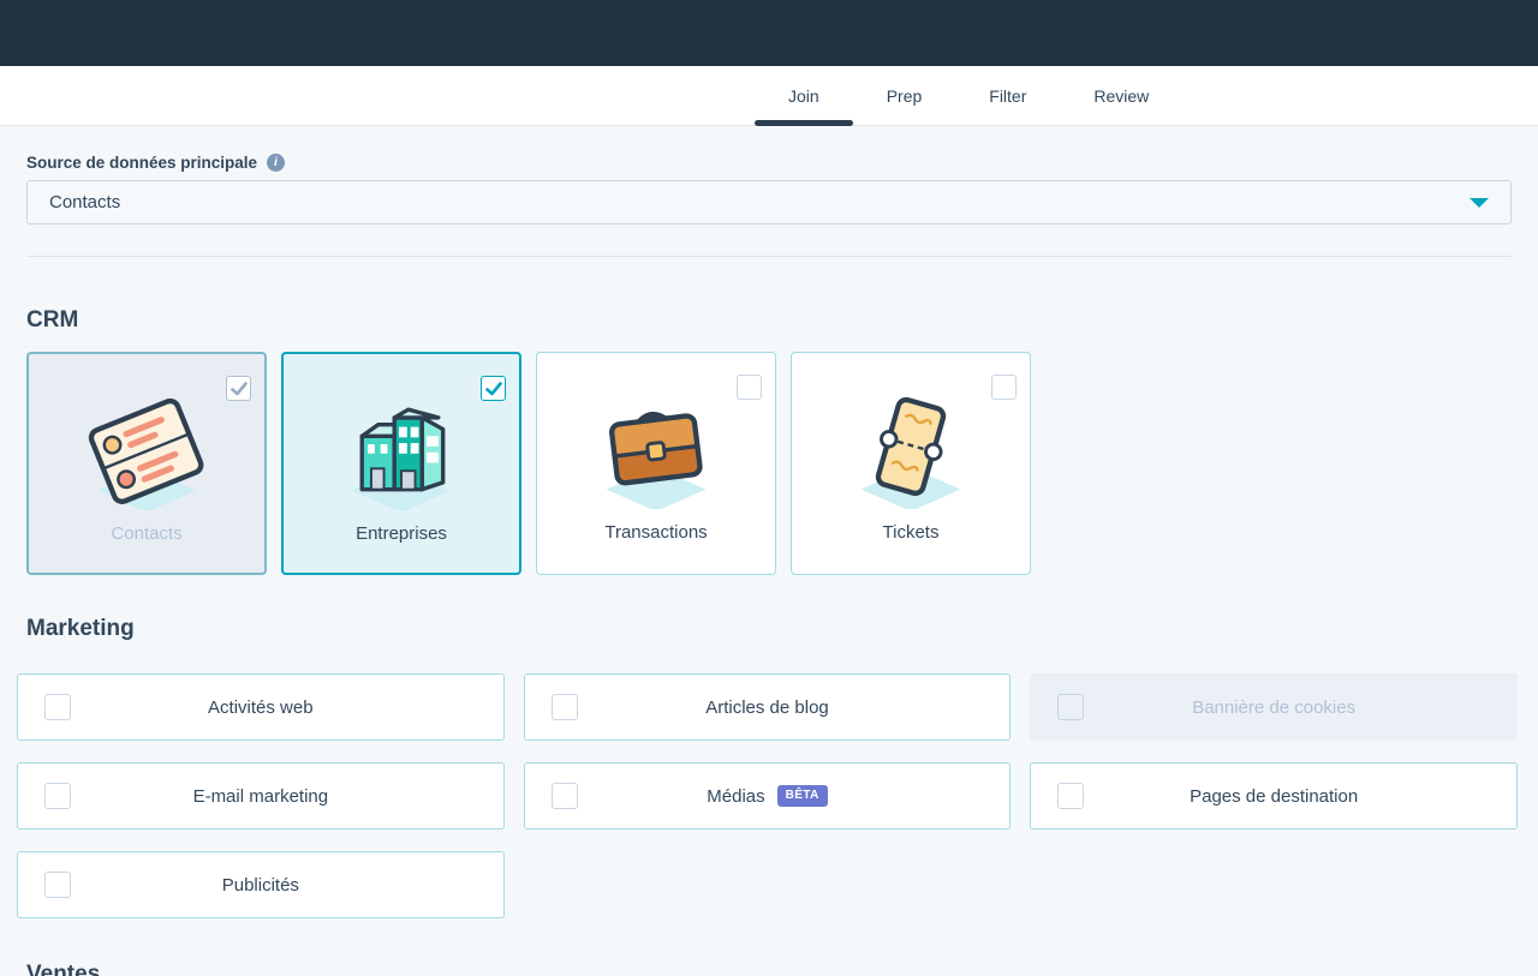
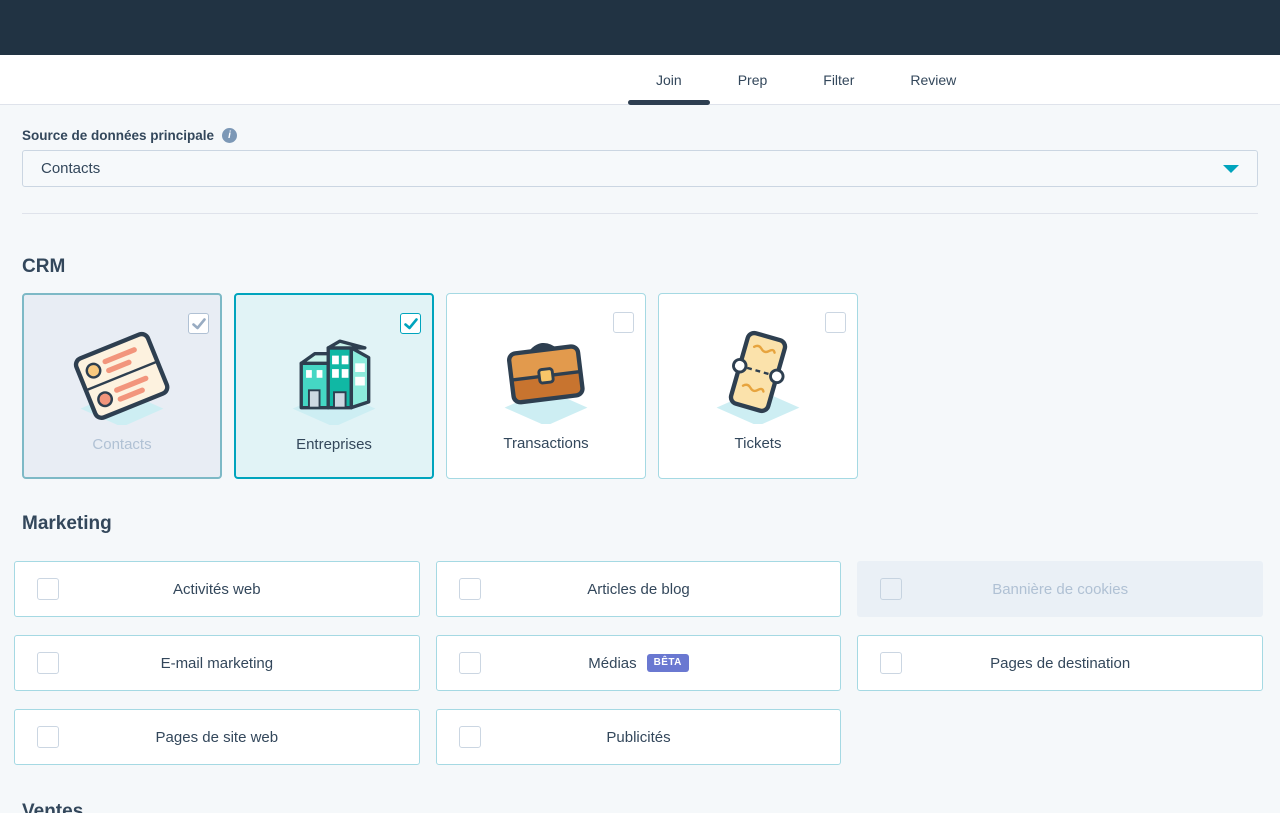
  Join
  Prep
  Filter
  Review
  Source de données principale
  i
  Contacts
  CRM
  Contacts
  Entreprises
  Transactions
  Tickets
  Marketing
  Activités web
  Articles de blog
  Bannière de cookies
  E-mail marketing
  Médias
  BÊTA
  Pages de destination
+ Pages de site web
  Publicités
  Ventes
